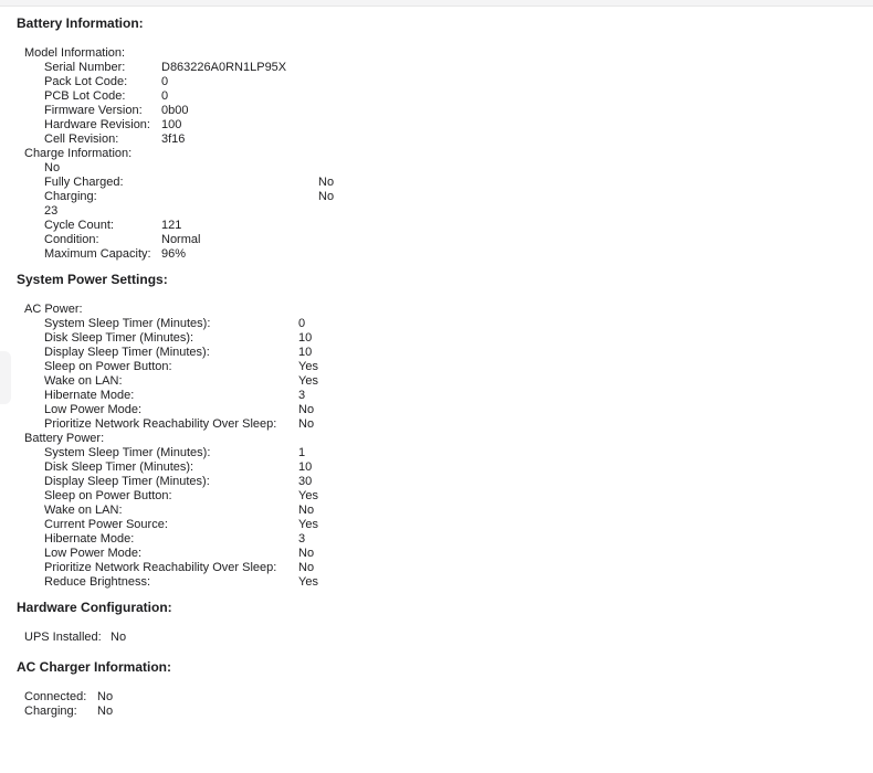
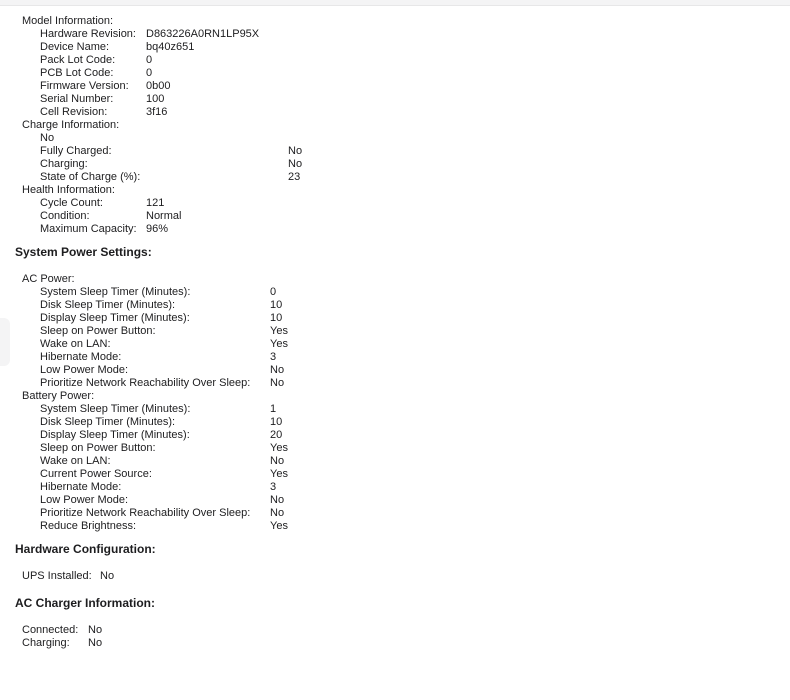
- Battery Information:
  Model Information:
- Serial Number:
+ Hardware Revision:
  D863226A0RN1LP95X
+ Device Name:
+ bq40z651
  Pack Lot Code:
  0
  PCB Lot Code:
  0
  Firmware Version:
  0b00
- Hardware Revision:
+ Serial Number:
  100
  Cell Revision:
  3f16
  Charge Information:
  No
  Fully Charged:
  No
  Charging:
  No
+ State of Charge (%):
  23
+ Health Information:
  Cycle Count:
  121
  Condition:
  Normal
  Maximum Capacity:
  96%
  System Power Settings:
  AC Power:
  System Sleep Timer (Minutes):
  0
  Disk Sleep Timer (Minutes):
  10
  Display Sleep Timer (Minutes):
  10
  Sleep on Power Button:
  Yes
  Wake on LAN:
  Yes
  Hibernate Mode:
  3
  Low Power Mode:
  No
  Prioritize Network Reachability Over Sleep:
  No
  Battery Power:
  System Sleep Timer (Minutes):
  1
  Disk Sleep Timer (Minutes):
  10
  Display Sleep Timer (Minutes):
- 30
+ 20
  Sleep on Power Button:
  Yes
  Wake on LAN:
  No
  Current Power Source:
  Yes
  Hibernate Mode:
  3
  Low Power Mode:
  No
  Prioritize Network Reachability Over Sleep:
  No
  Reduce Brightness:
  Yes
  Hardware Configuration:
  UPS Installed:
  No
  AC Charger Information:
  Connected:
  No
  Charging:
  No
